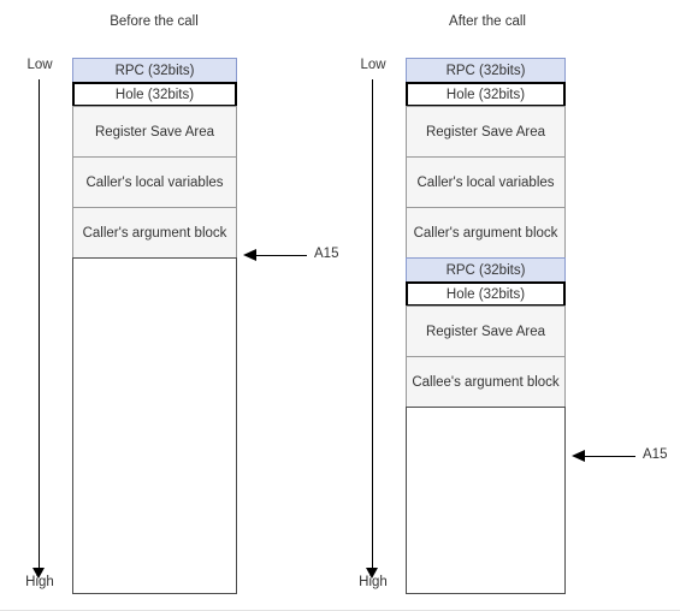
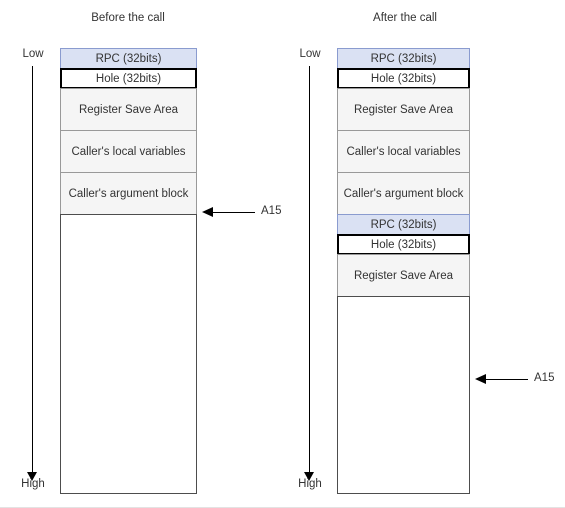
  Before the call
  After the call
  Low
  High
  Low
  High
  RPC (32bits)
  Hole (32bits)
  Register Save Area
  Caller's local variables
  Caller's argument block
  RPC (32bits)
  Hole (32bits)
  Register Save Area
  Caller's local variables
  Caller's argument block
  RPC (32bits)
  Hole (32bits)
  Register Save Area
- Callee's argument block
  A15
  A15
